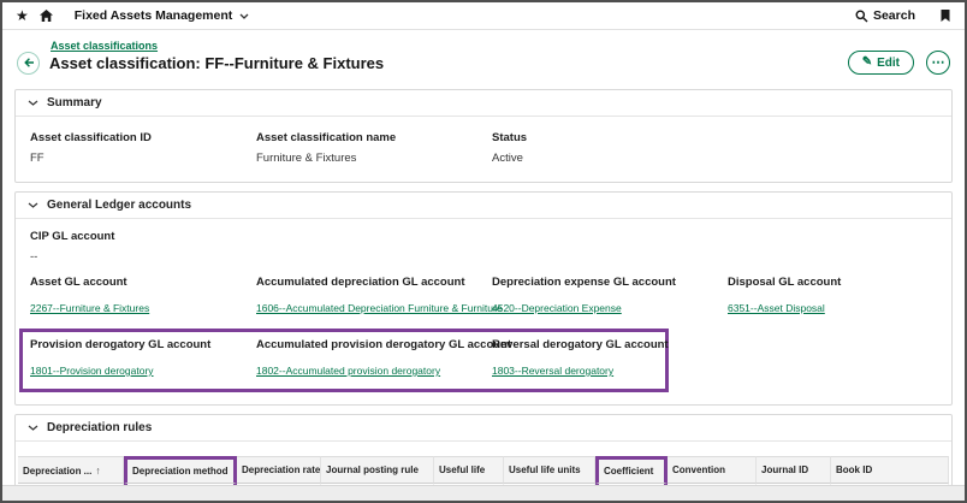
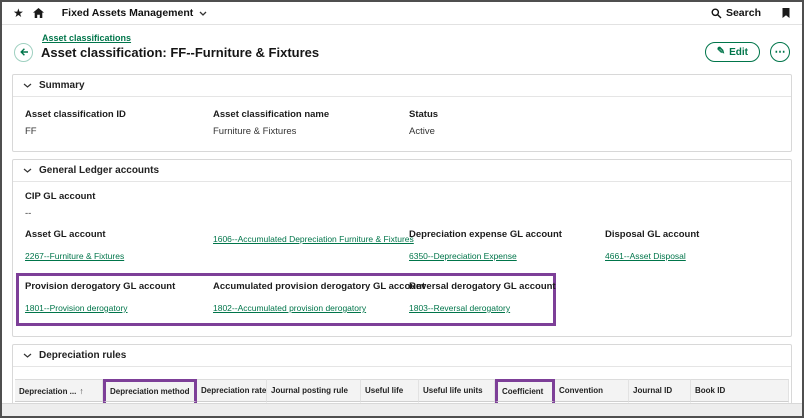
  ★
  Fixed Assets Management
  Search
  Asset classifications
  Asset classification: FF--Furniture & Fixtures
  ✎
  Edit
  ⋯
  Summary
  Asset classification ID
  FF
  Asset classification name
  Furniture & Fixtures
  Status
  Active
  General Ledger accounts
  CIP GL account
  --
  Asset GL account
  2267--Furniture & Fixtures
- Accumulated depreciation GL account
- 1606--Accumulated Depreciation Furniture & Furniture
+ 1606--Accumulated Depreciation Furniture & Fixtures
  Depreciation expense GL account
- 4520--Depreciation Expense
+ 6350--Depreciation Expense
  Disposal GL account
- 6351--Asset Disposal
+ 4661--Asset Disposal
  Provision derogatory GL account
  1801--Provision derogatory
  Accumulated provision derogatory GL acco
  1802--Accumulated provision derogatory
  Reversal derogatory GL account
  1803--Reversal derogatory
  Depreciation rules
  Depreciation ... ↑	Depreciation method	Depreciation rate	Journal posting rule	Useful life	Useful life units	Coefficient	Convention	Journal ID	Book ID
